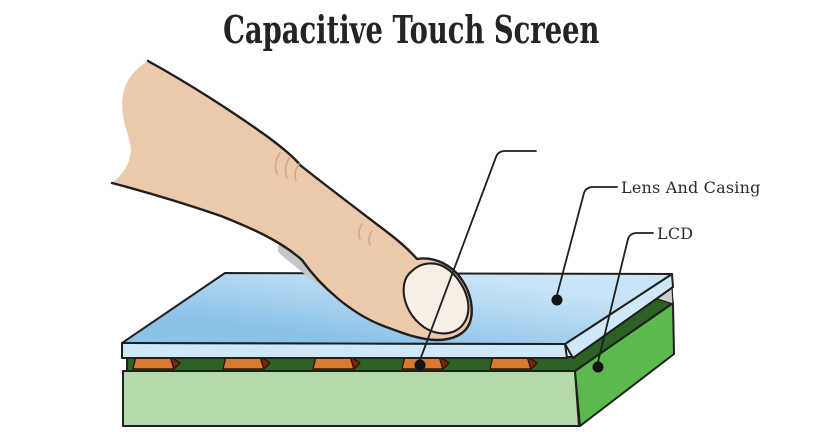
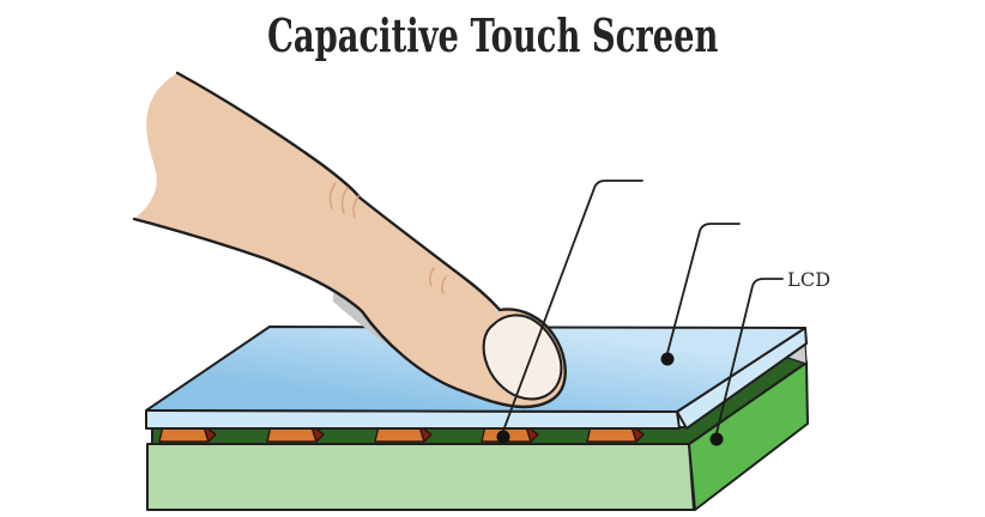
  Capacitive Touch Screen
- Lens And Casing
  LCD
